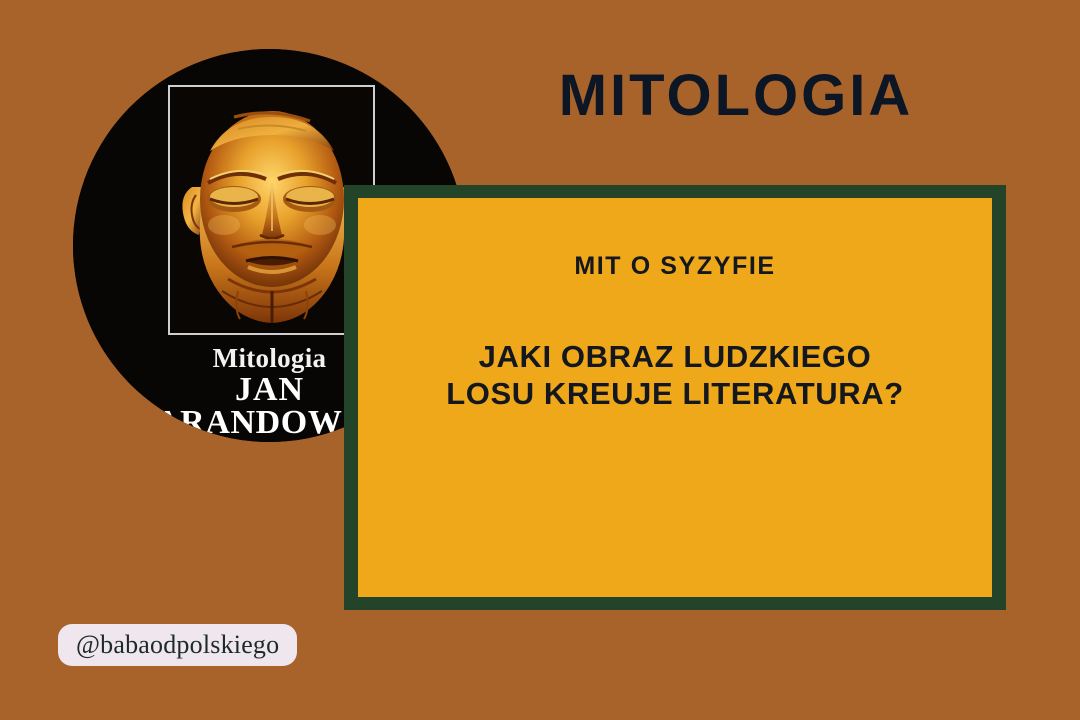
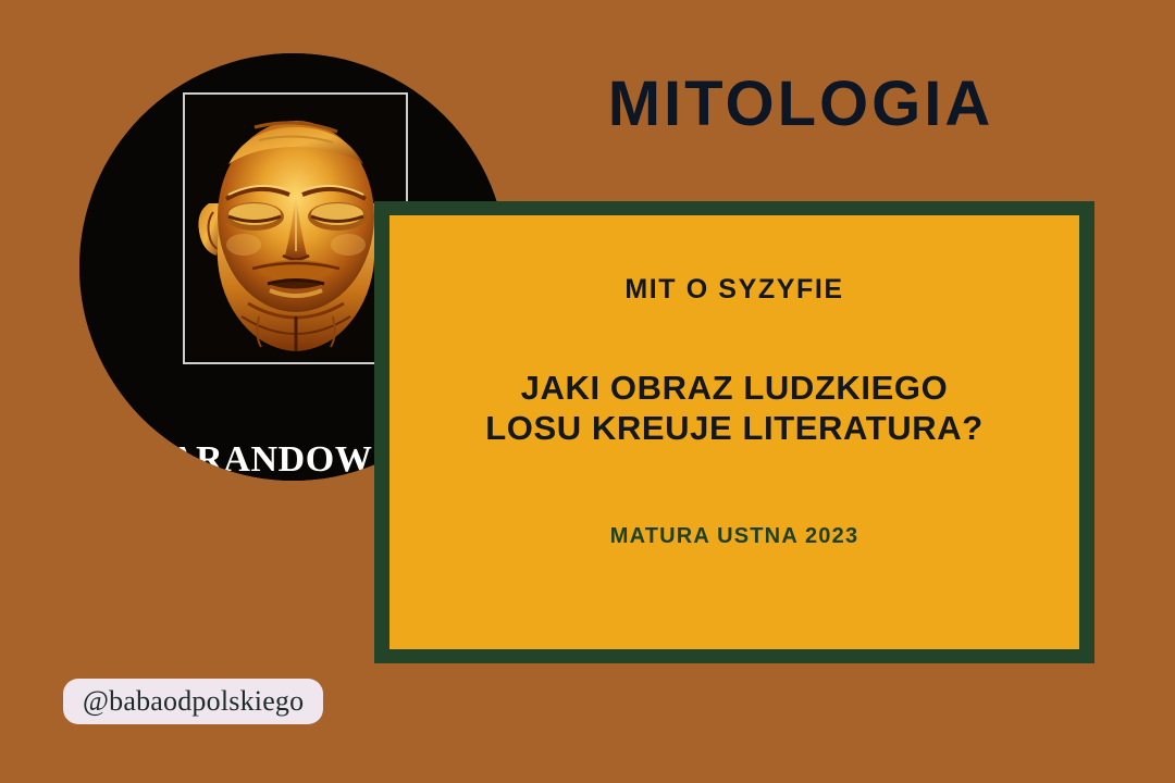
- Mitologia
- JAN
  PARANDOW
  MITOLOGIA
  MIT O SYZYFIE
  JAKI OBRAZ LUDZKIEGO
  LOSU KREUJE LITERATURA?
+ MATURA USTNA 2023
  @babaodpolskiego
